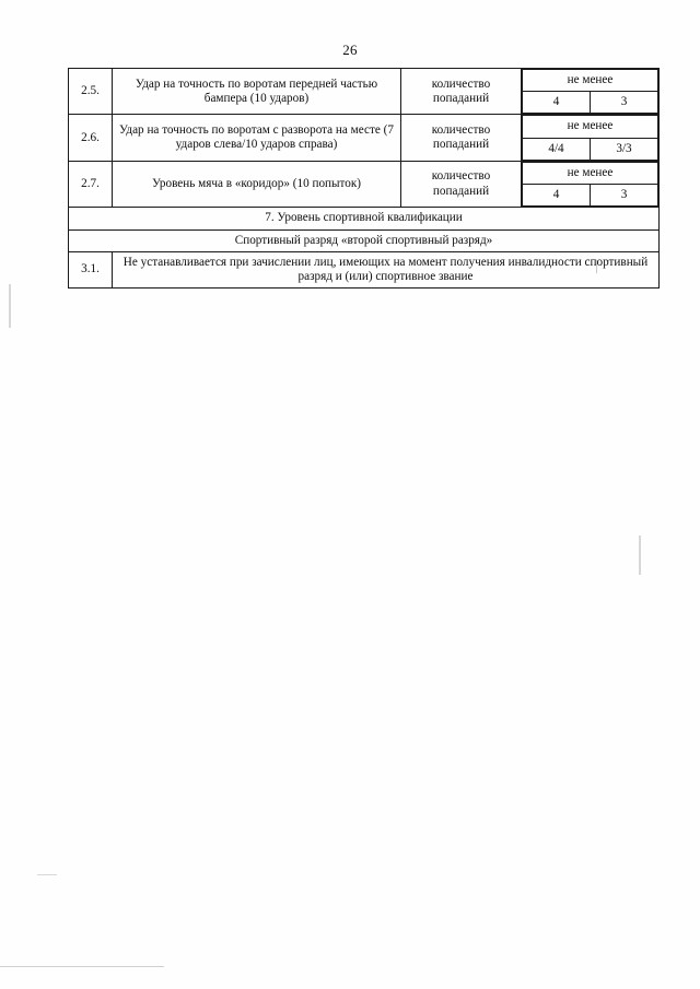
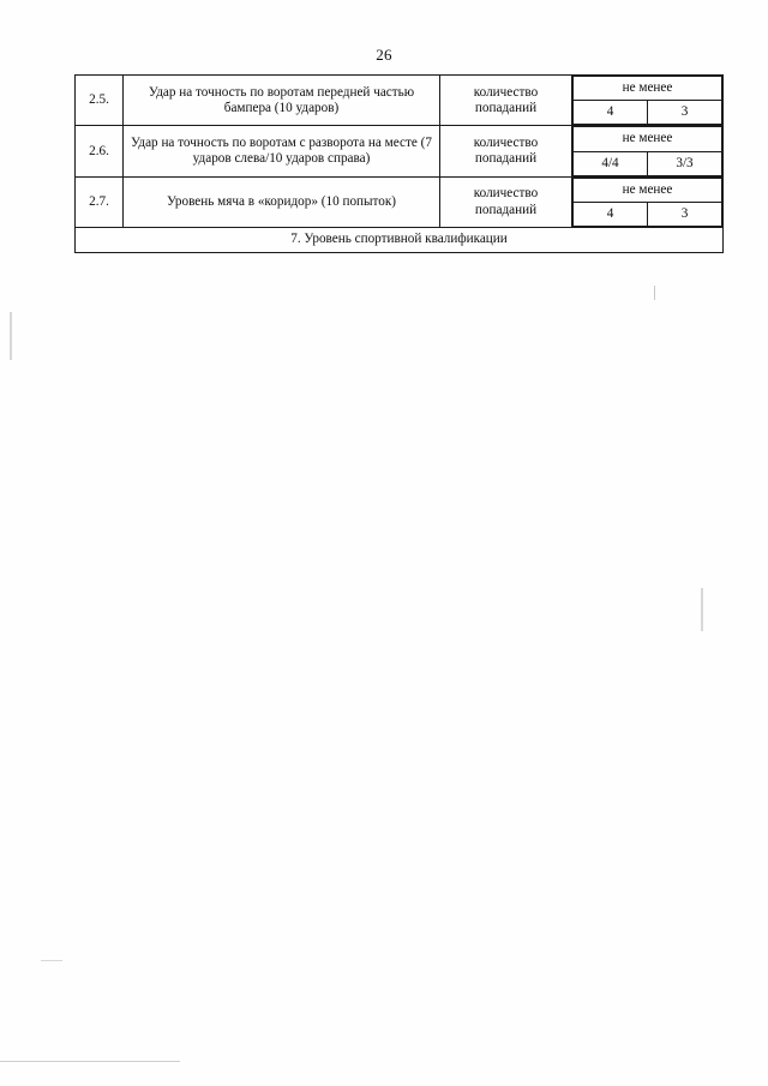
  26
  2.5.	Удар на точность по воротам передней частью бампера (10 ударов)	количество попаданий
  не менее
  4	3
  2.6.	Удар на точность по воротам с разворота на месте (7 ударов слева/10 ударов справа)	количество попаданий
  не менее
  4/4	3/3
  2.7.	Уровень мяча в «коридор» (10 попыток)	количество попаданий
  не менее
  4	3
  7. Уровень спортивной квалификации
- Спортивный разряд «второй спортивный разряд»
- 3.1.	Не устанавливается при зачислении лиц, имеющих на момент получения инвалидности спортивный разряд и (или) спортивное звание
